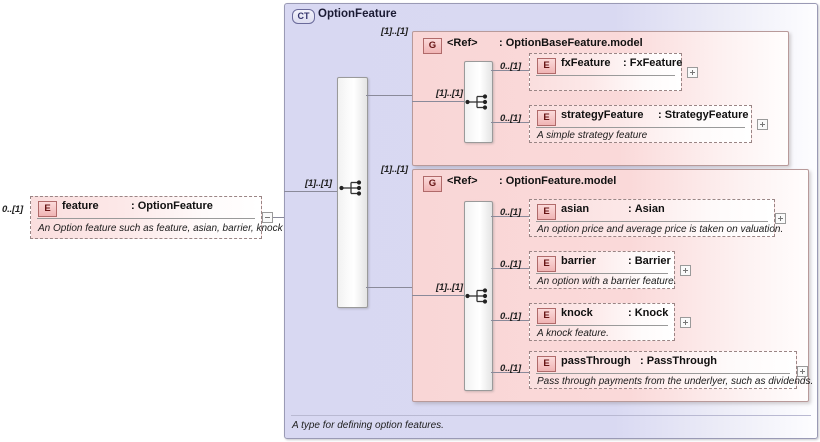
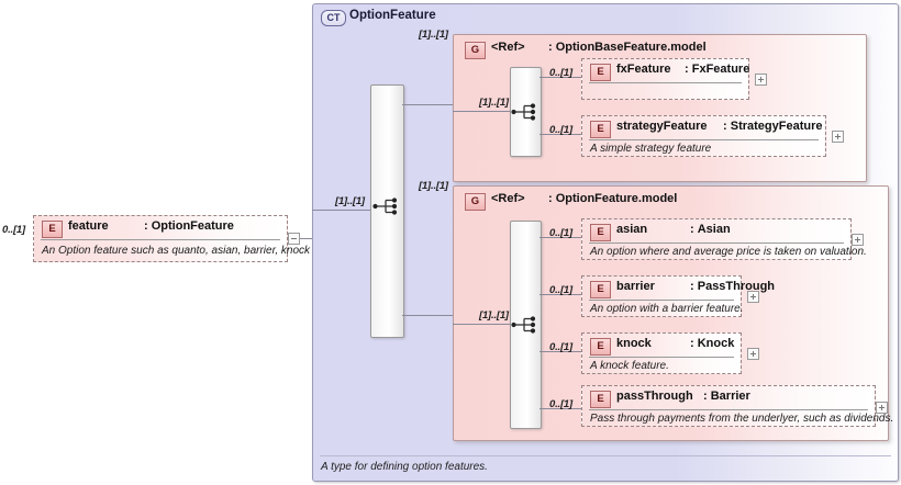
  0..[1]
  E
  feature
  : OptionFeature
- An Option feature such as feature, asian, barrier, knock
+ An Option feature such as quanto, asian, barrier, knock
  CT
  OptionFeature
  A type for defining option features.
  [1]..[1]
  [1]..[1]
  G
  <Ref>
  : OptionBaseFeature.model
  [1]..[1]
  0..[1]
  E
  fxFeature
  : FxFeature
  0..[1]
  E
  strategyFeature
  : StrategyFeature
  A simple strategy feature
  [1]..[1]
  G
  <Ref>
  : OptionFeature.model
  [1]..[1]
  0..[1]
  E
  asian
  : Asian
- An option price and average price is taken on valuation.
+ An option where and average price is taken on valuation.
  0..[1]
  E
  barrier
- : Barrier
+ : PassThrough
  An option with a barrier feature.
  0..[1]
  E
  knock
  : Knock
  A knock feature.
  0..[1]
  E
  passThrough
- : PassThrough
+ : Barrier
  Pass through payments from the underlyer, such as dividends.
